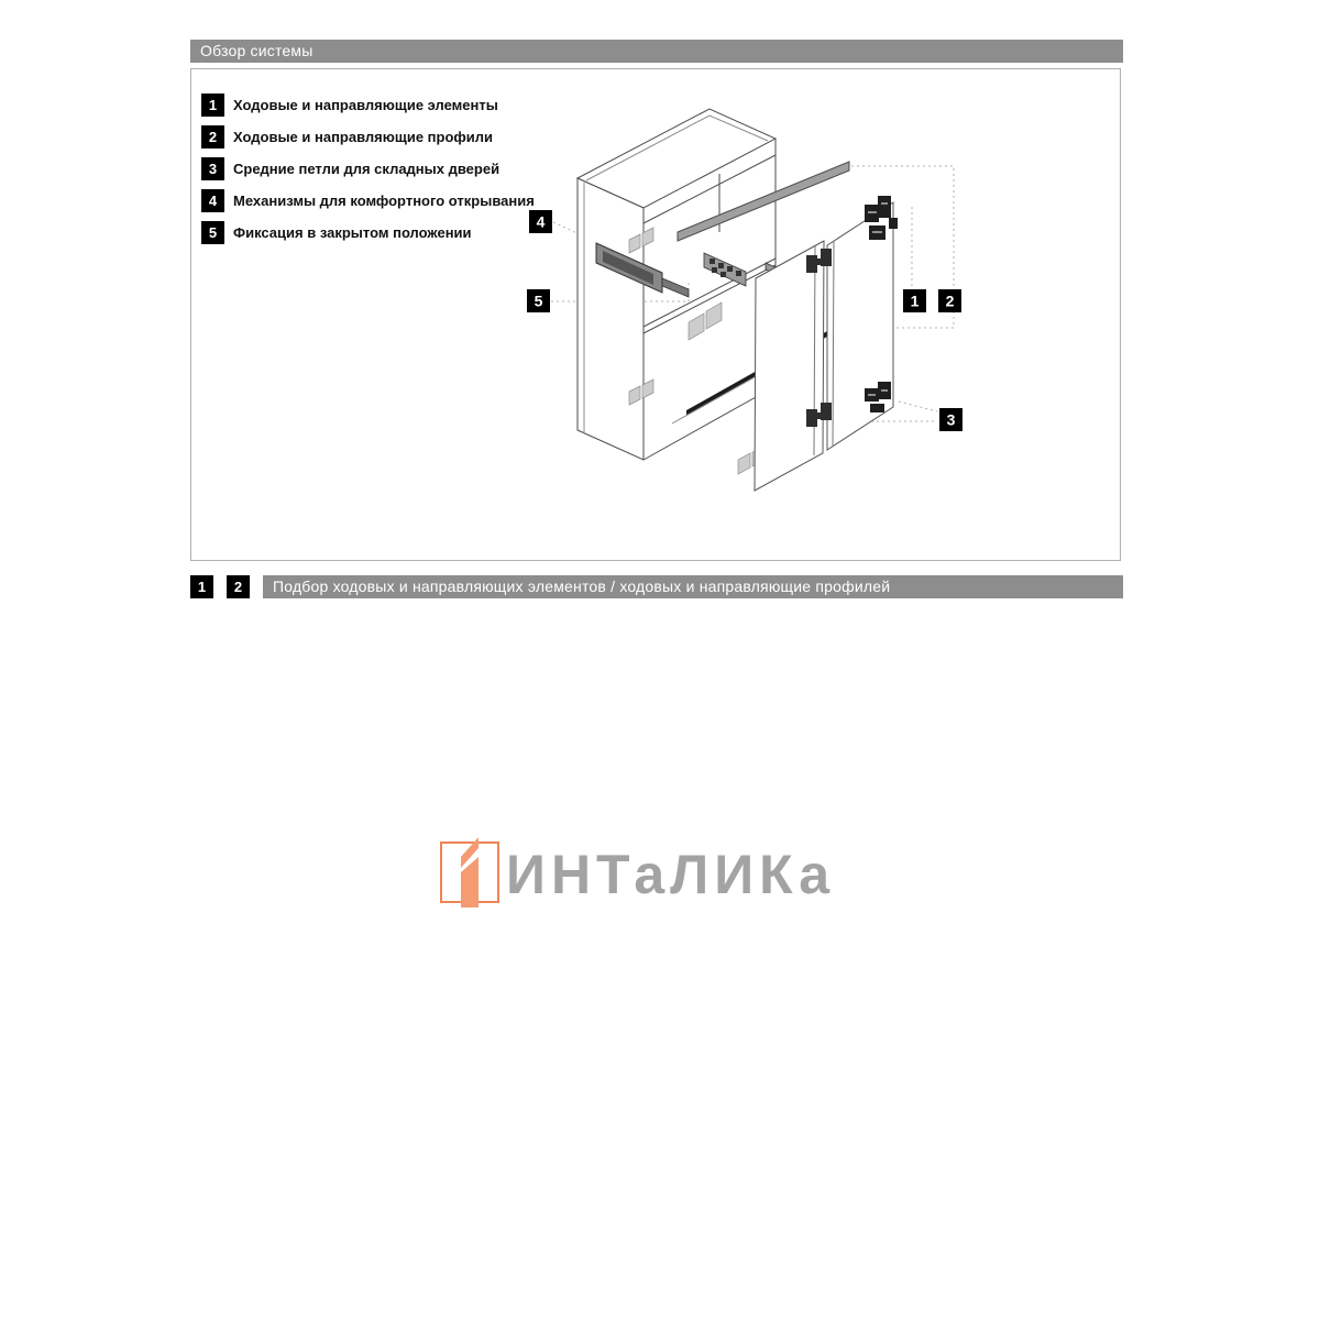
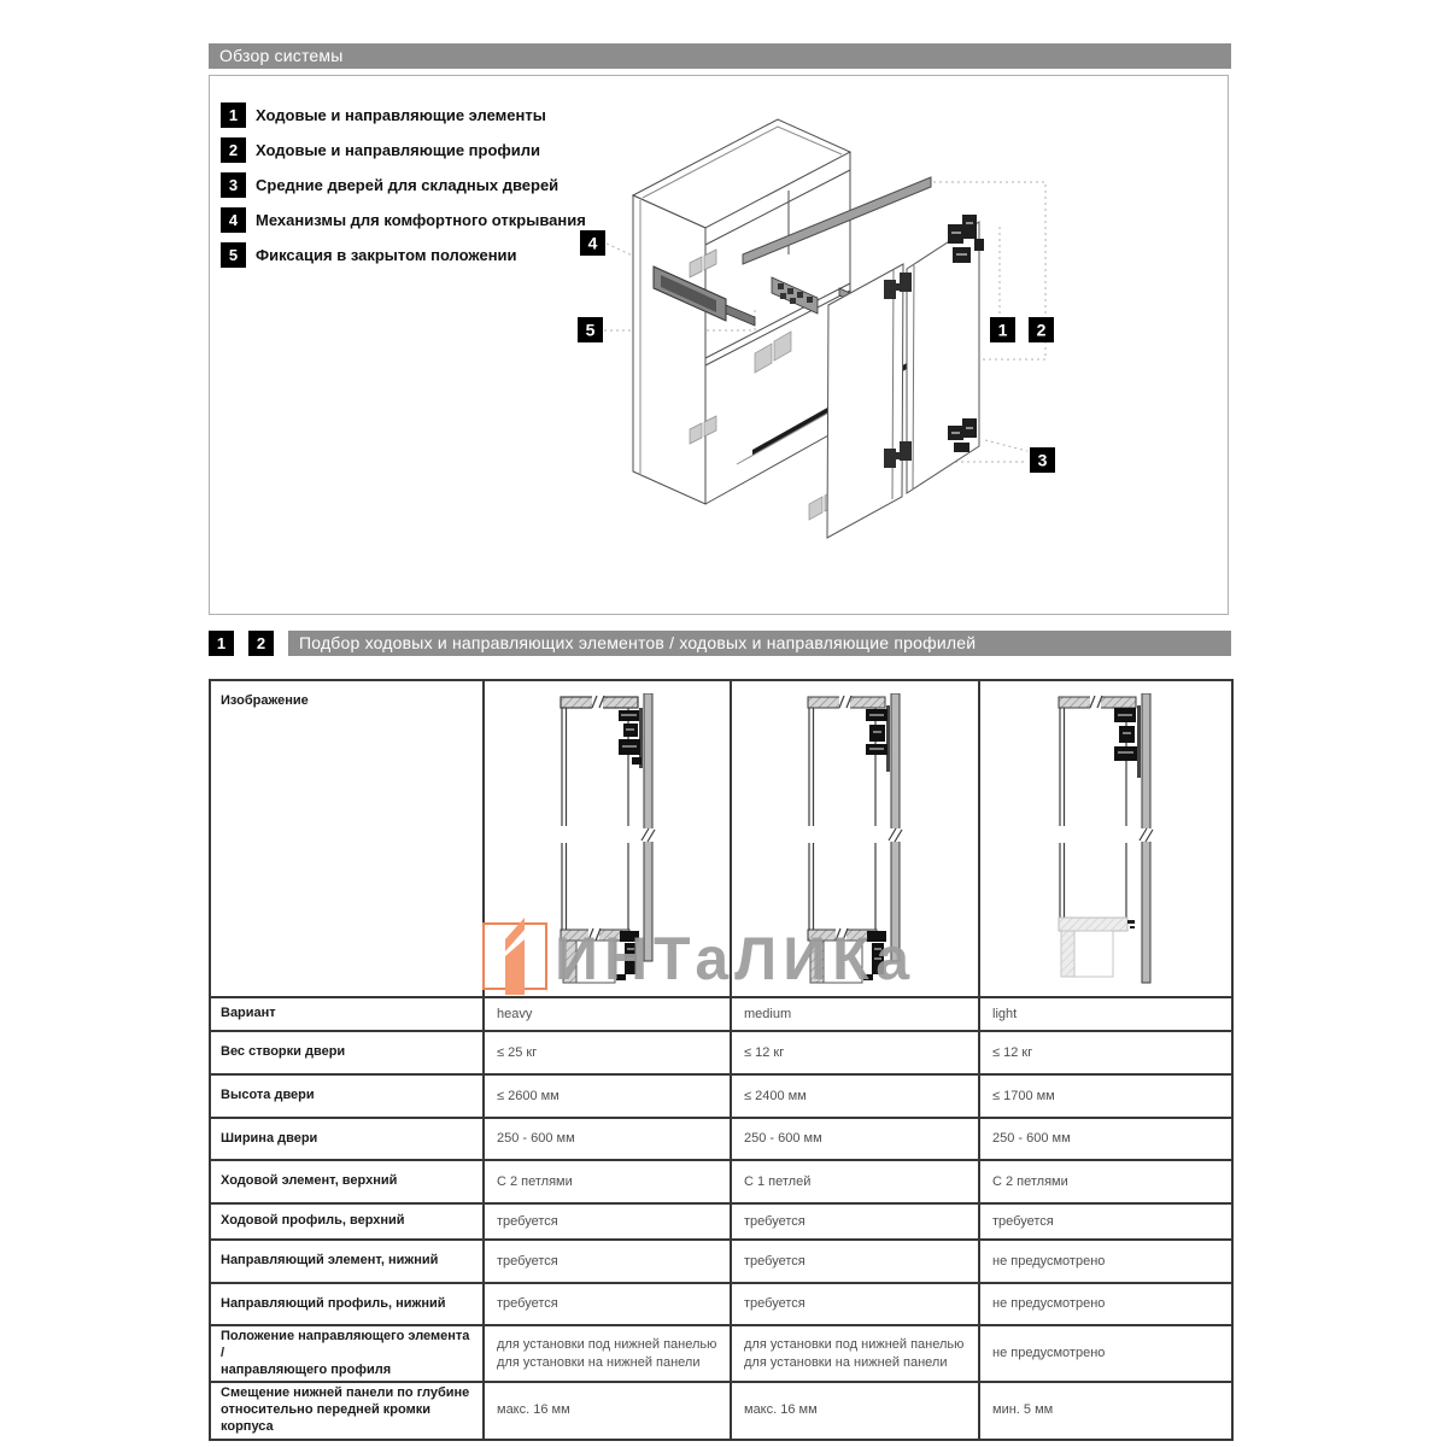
  Обзор системы
  1
  Ходовые и направляющие элементы
  2
  Ходовые и направляющие профили
  3
- Средние петли для складных дверей
+ Средние дверей для складных дверей
  4
  Механизмы для комфортного открывания
  5
  Фиксация в закрытом положении
  4
  5
  1
  2
  3
  1
  2
  Подбор ходовых и направляющих элементов / ходовых и направляющие профилей
+ Изображение
+ Вариант	heavy	medium	light
+ Вес створки двери	≤ 25 кг	≤ 12 кг	≤ 12 кг
+ Высота двери	≤ 2600 мм	≤ 2400 мм	≤ 1700 мм
+ Ширина двери	250 - 600 мм	250 - 600 мм	250 - 600 мм
+ Ходовой элемент, верхний	С 2 петлями	С 1 петлей	С 2 петлями
+ Ходовой профиль, верхний	требуется	требуется	требуется
+ Направляющий элемент, нижний	требуется	требуется	не предусмотрено
+ Направляющий профиль, нижний	требуется	требуется	не предусмотрено
+ Положение направляющего элемента / направляющего профиля	для установки под нижней панелью для установки на нижней панели	для установки под нижней панелью для установки на нижней панели	не предусмотрено
+ Смещение нижней панели по глубине относительно передней кромки корпуса	макс. 16 мм	макс. 16 мм	мин. 5 мм
  ИНТаЛИКа
